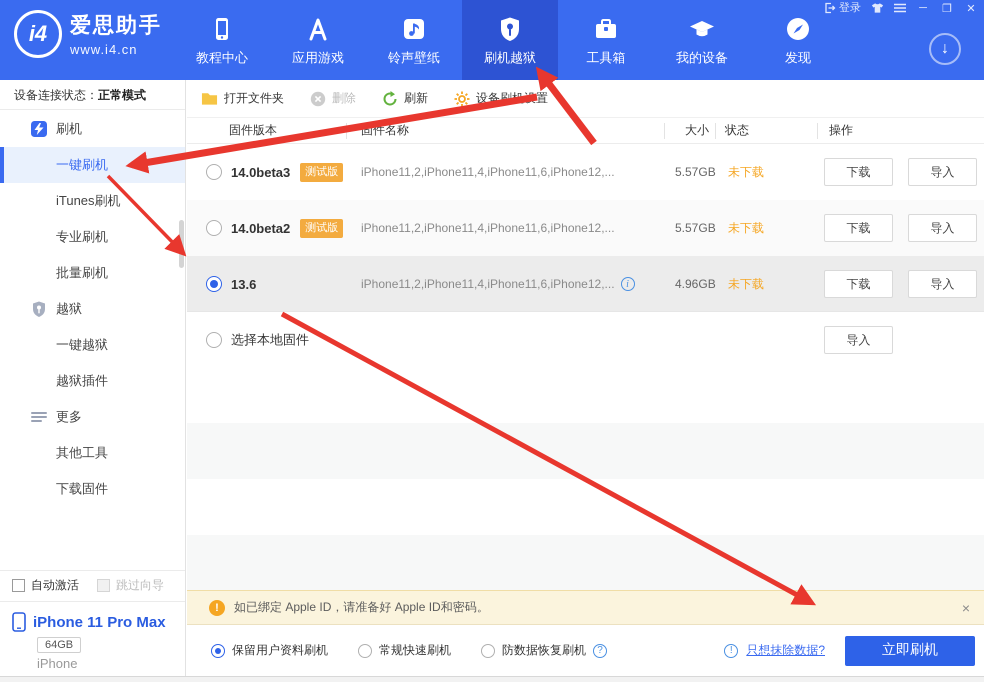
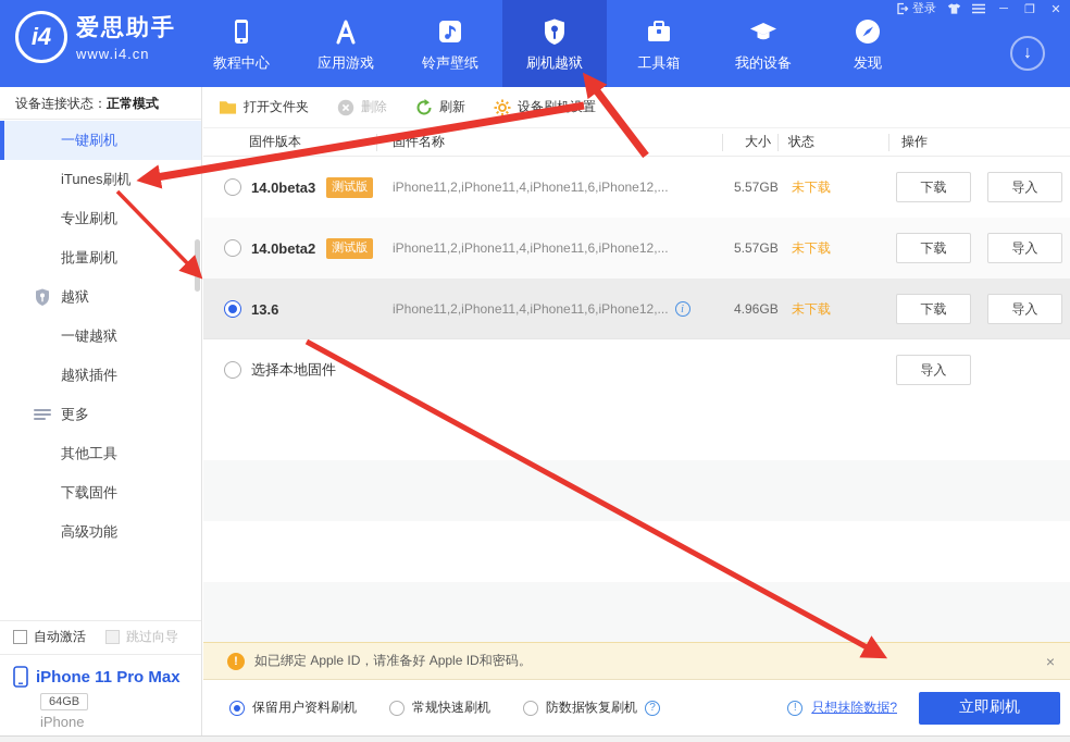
  i4
  爱思助手
  www.i4.cn
  教程中心
  应用游戏
  铃声壁纸
  刷机越狱
  工具箱
  我的设备
  发现
  ↓
  登录
  ─
  ❐
  ✕
  设备连接状态：正常模式
- 刷机
  一键刷机
  iTunes刷机
  专业刷机
  批量刷机
  越狱
  一键越狱
  越狱插件
  更多
  其他工具
  下载固件
+ 高级功能
  自动激活
  跳过向导
  iPhone 11 Pro Max
  64GB
  iPhone
  打开文件夹
  删除
  刷新
  固件版本
  固件名称
  大小
  状态
  操作
  14.0beta3
  测试版
  iPhone11,2,iPhone11,4,iPhone11,6,iPhone12,...
  5.57GB
  未下载
  下载
  导入
  14.0beta2
  测试版
  iPhone11,2,iPhone11,4,iPhone11,6,iPhone12,...
  5.57GB
  未下载
  下载
  导入
  13.6
  iPhone11,2,iPhone11,4,iPhone11,6,iPhone12,...
  i
  4.96GB
  未下载
  下载
  导入
  选择本地固件
  导入
  !
  如已绑定 Apple ID，请准备好 Apple ID和密码。
  ×
  保留用户资料刷机
  常规快速刷机
  防数据恢复刷机
  ?
  !
  只想抹除数据?
  立即刷机
